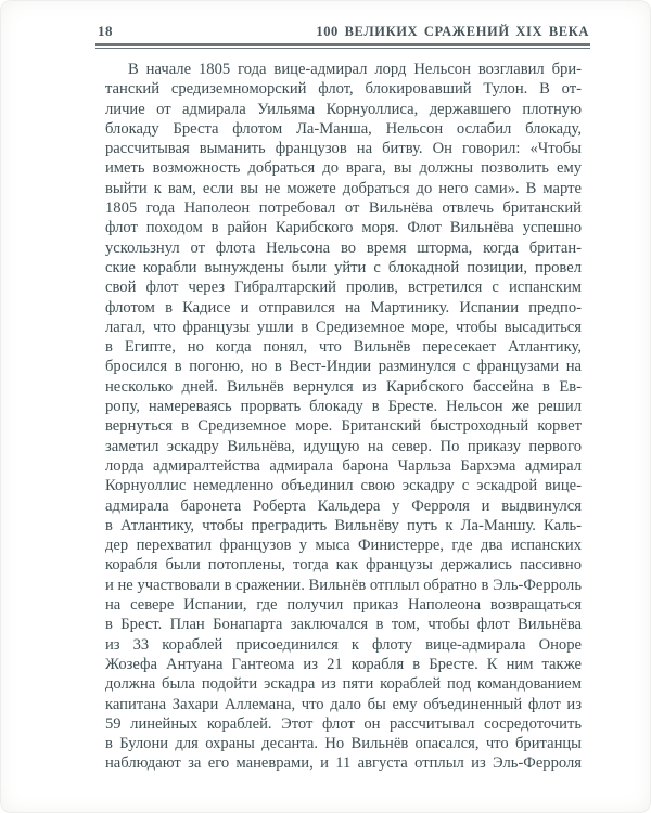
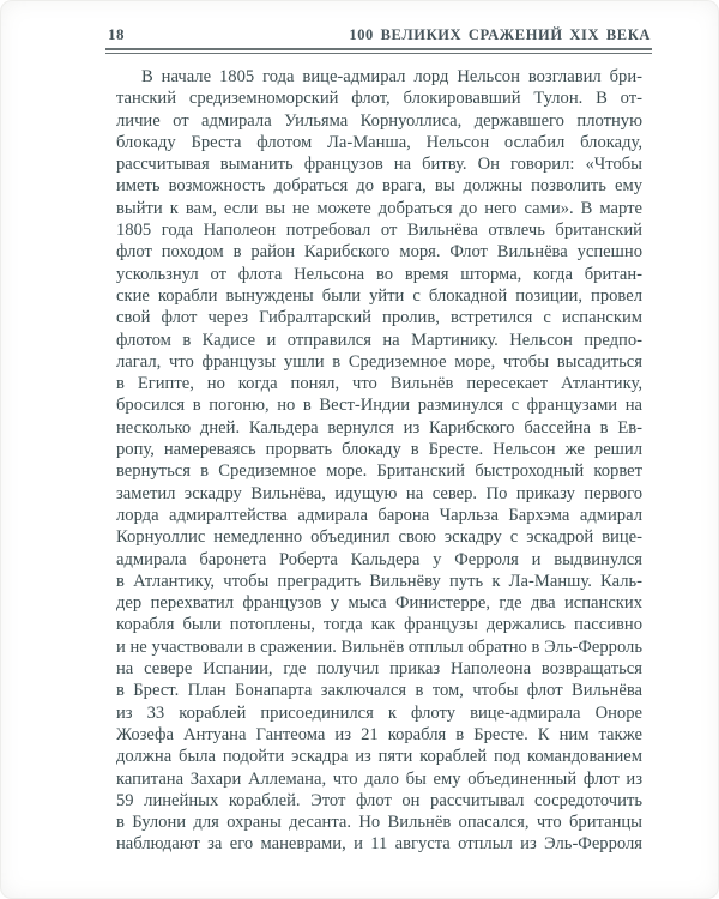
  18
  100 ВЕЛИКИХ СРАЖЕНИЙ XIX ВЕКА
  В начале 1805 года вице-адмирал лорд Нельсон возглавил бри-
  танский средиземноморский флот, блокировавший Тулон. В от-
  личие от адмирала Уильяма Корнуоллиса, державшего плотную
  блокаду Бреста флотом Ла-Манша, Нельсон ослабил блокаду,
  рассчитывая выманить французов на битву. Он говорил: «Чтобы
  иметь возможность добраться до врага, вы должны позволить ему
  выйти к вам, если вы не можете добраться до него сами». В марте
  1805 года Наполеон потребовал от Вильнёва отвлечь британский
  флот походом в район Карибского моря. Флот Вильнёва успешно
  ускользнул от флота Нельсона во время шторма, когда британ-
  ские корабли вынуждены были уйти с блокадной позиции, провел
  свой флот через Гибралтарский пролив, встретился с испанским
- флотом в Кадисе и отправился на Мартинику. Испании предпо-
+ флотом в Кадисе и отправился на Мартинику. Нельсон предпо-
  лагал, что французы ушли в Средиземное море, чтобы высадиться
  в Египте, но когда понял, что Вильнёв пересекает Атлантику,
  бросился в погоню, но в Вест-Индии разминулся с французами на
- несколько дней. Вильнёв вернулся из Карибского бассейна в Ев-
+ несколько дней. Кальдера вернулся из Карибского бассейна в Ев-
  ропу, намереваясь прорвать блокаду в Бресте. Нельсон же решил
  вернуться в Средиземное море. Британский быстроходный корвет
  заметил эскадру Вильнёва, идущую на север. По приказу первого
  лорда адмиралтейства адмирала барона Чарльза Бархэма адмирал
  Корнуоллис немедленно объединил свою эскадру с эскадрой вице-
  адмирала баронета Роберта Кальдера у Ферроля и выдвинулся
  в Атлантику, чтобы преградить Вильнёву путь к Ла-Маншу. Каль-
  дер перехватил французов у мыса Финистерре, где два испанских
  корабля были потоплены, тогда как французы держались пассивно
  и не участвовали в сражении. Вильнёв отплыл обратно в Эль-Ферроль
  на севере Испании, где получил приказ Наполеона возвращаться
  в Брест. План Бонапарта заключался в том, чтобы флот Вильнёва
  из 33 кораблей присоединился к флоту вице-адмирала Оноре
  Жозефа Антуана Гантеома из 21 корабля в Бресте. К ним также
  должна была подойти эскадра из пяти кораблей под командованием
  капитана Захари Аллемана, что дало бы ему объединенный флот из
  59 линейных кораблей. Этот флот он рассчитывал сосредоточить
  в Булони для охраны десанта. Но Вильнёв опасался, что британцы
  наблюдают за его маневрами, и 11 августа отплыл из Эль-Ферроля
